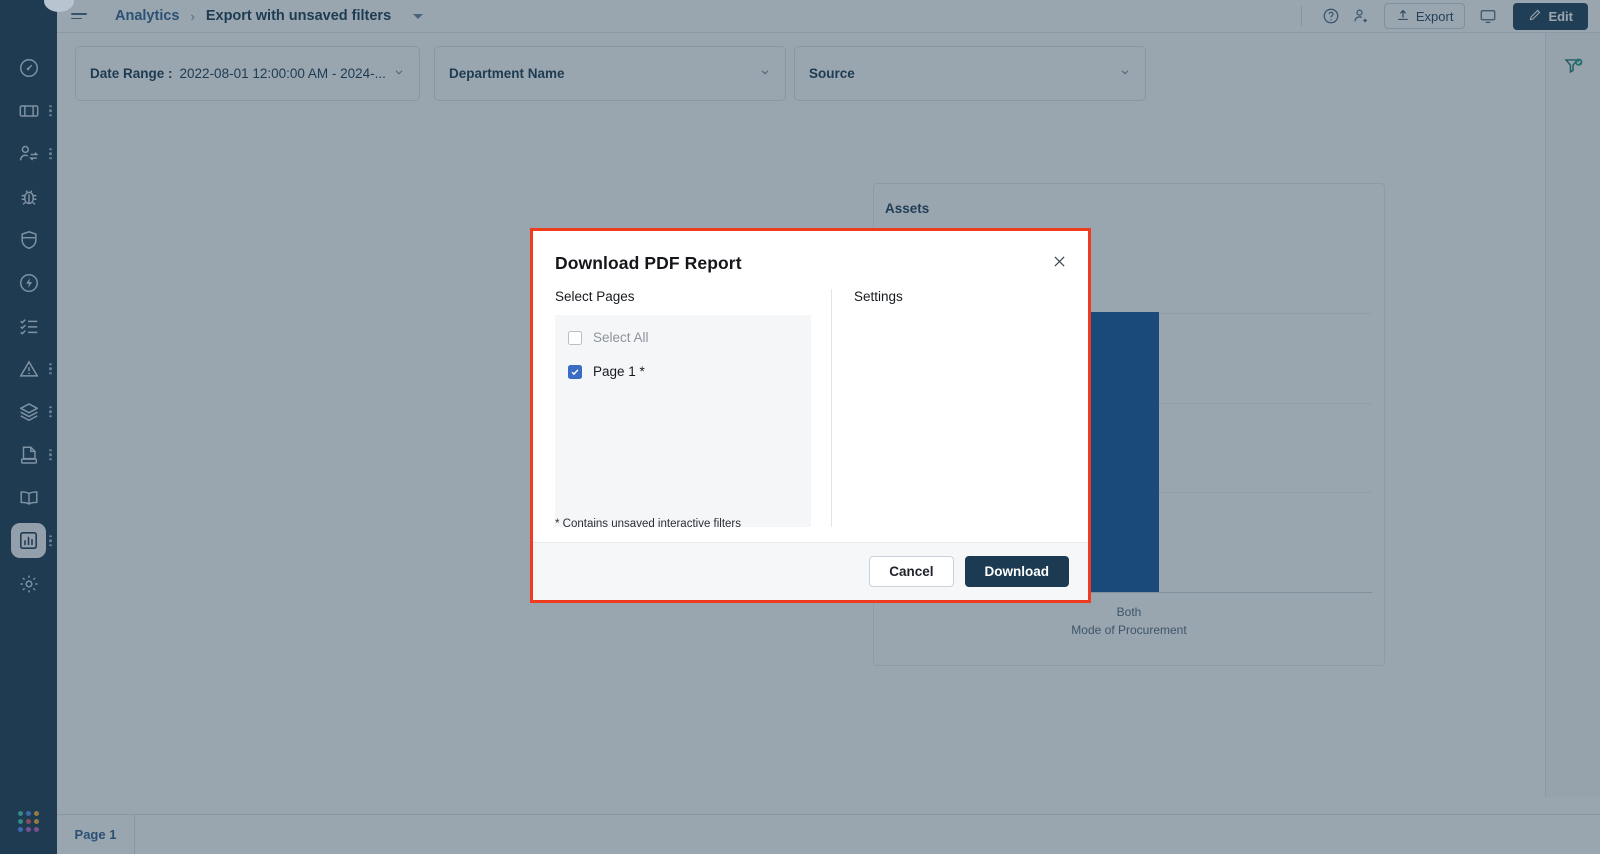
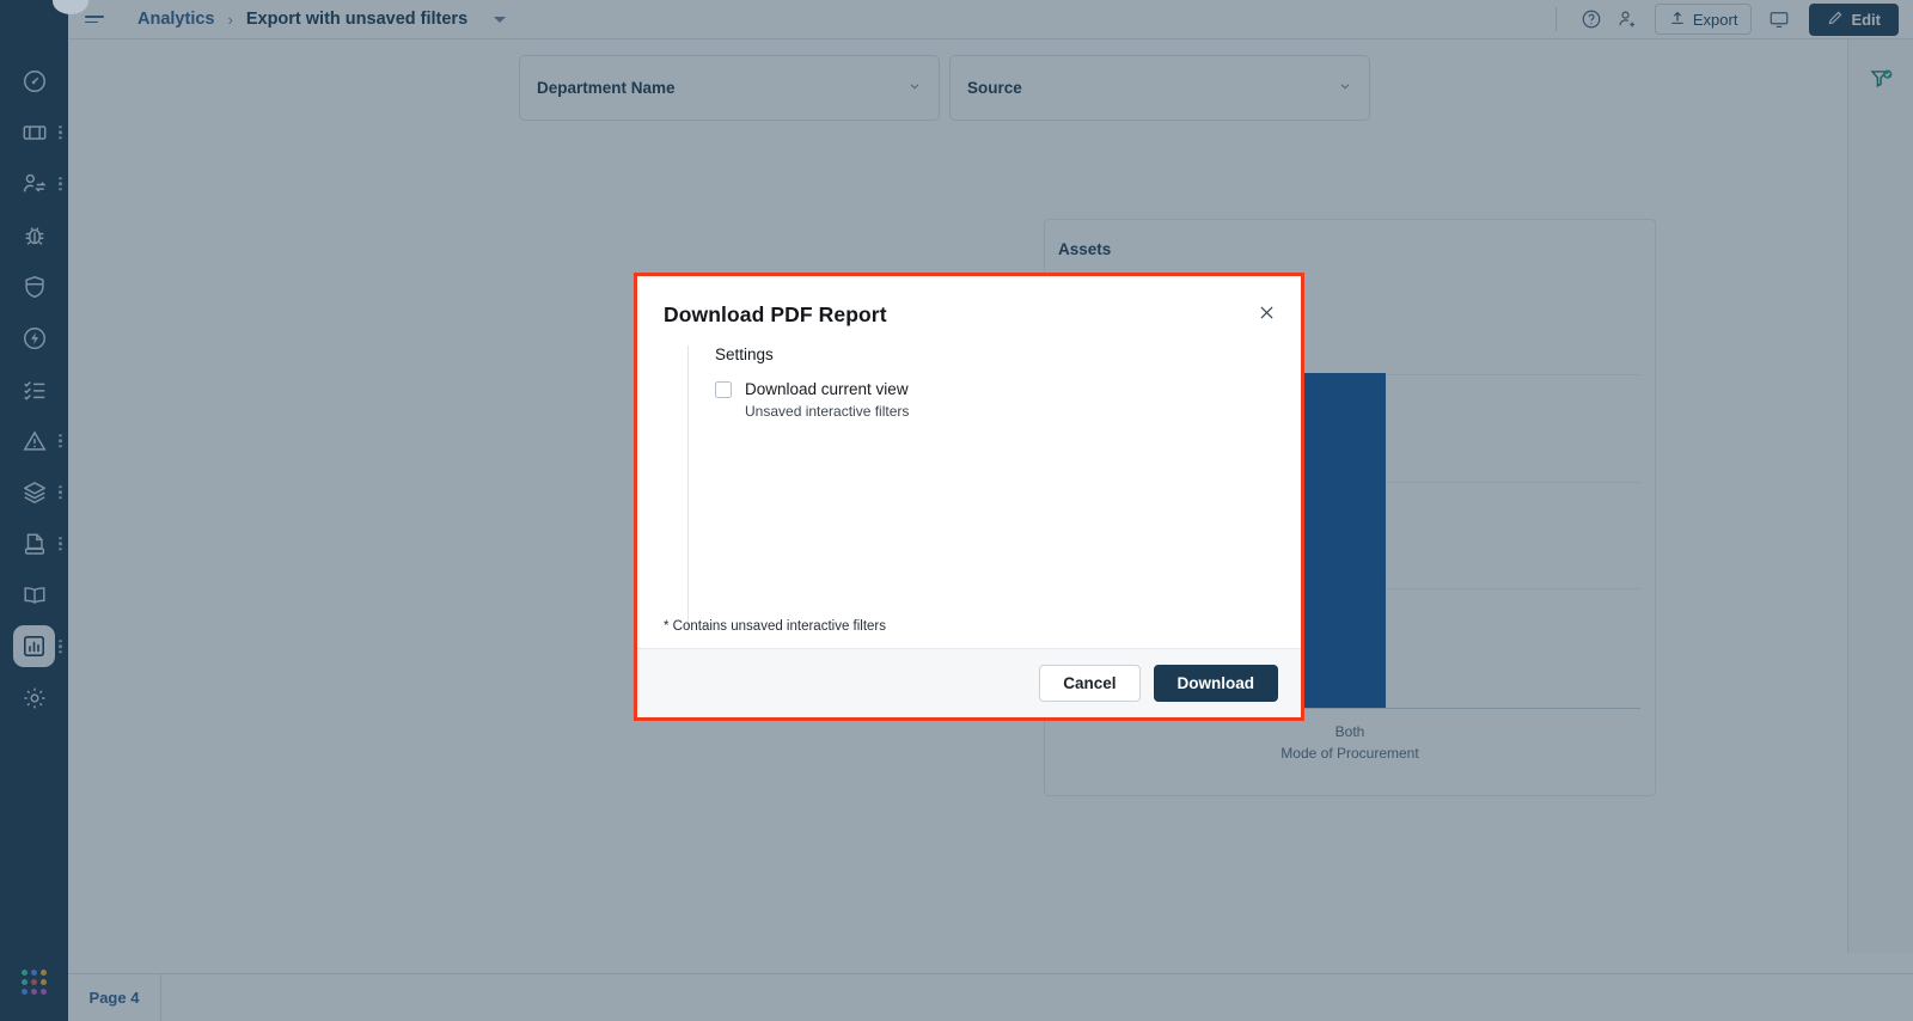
  Analytics
  ›
  Export with unsaved filters
  Export
  Edit
- Date Range :
- 2022-08-01 12:00:00 AM - 2024-...
  Department Name
  Source
  Assets
  Both
  Mode of Procurement
- Page 1
+ Page 4
  Download PDF Report
- Select Pages
- Select All
- Page 1 *
  Settings
+ Download current view
+ Unsaved interactive filters
  * Contains unsaved interactive filters
  Cancel
  Download
